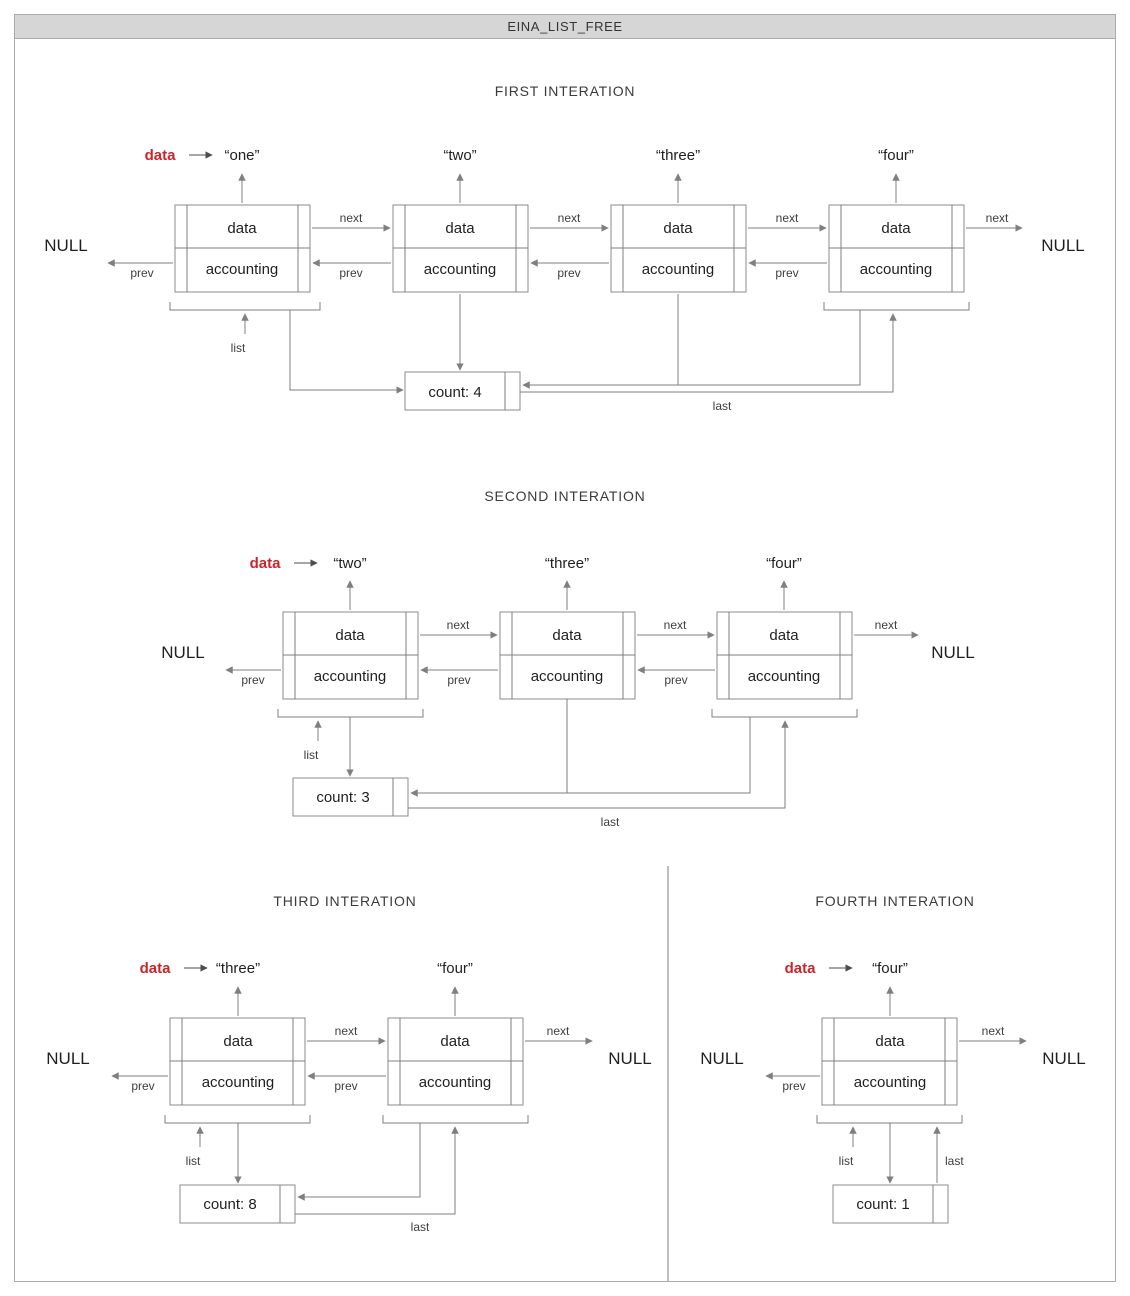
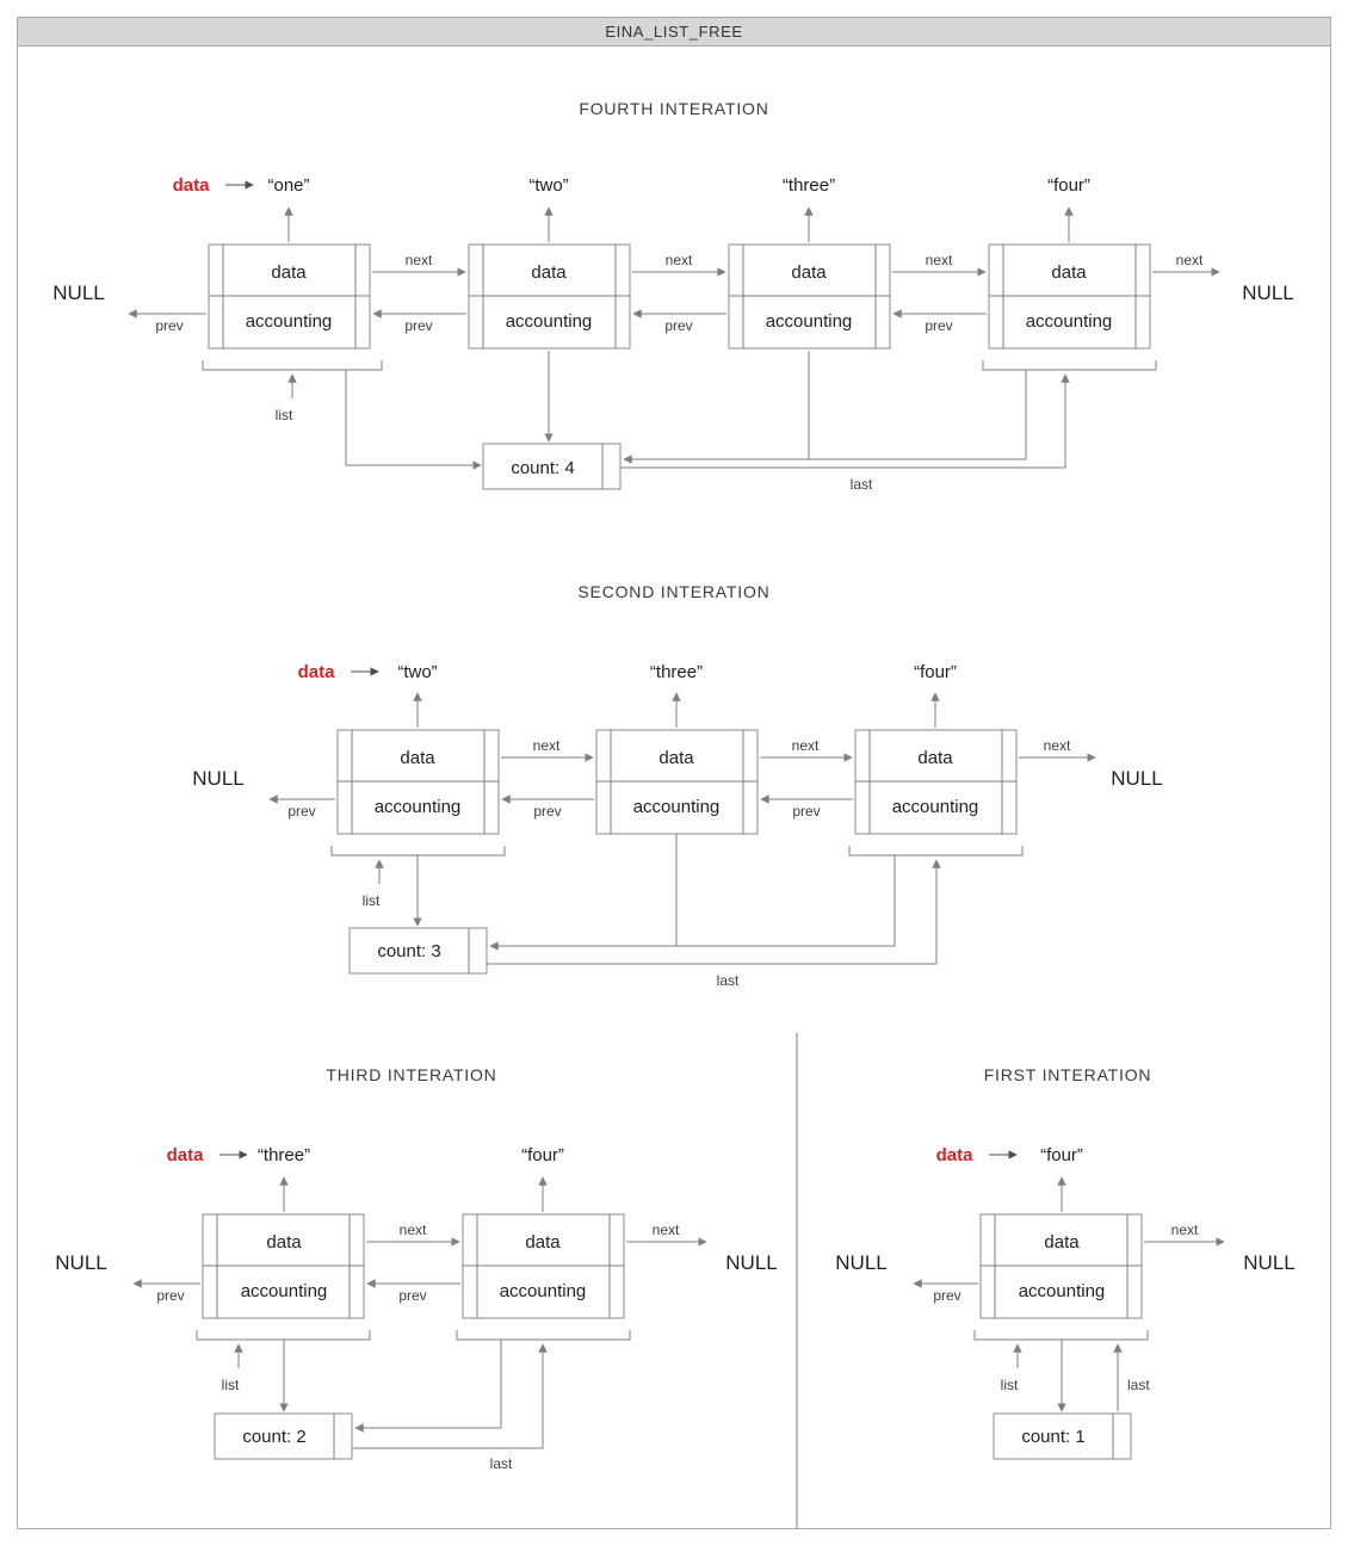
  EINA_LIST_FREE
- FIRST INTERATION
+ FOURTH INTERATION
  data
  “one”
  “two”
  “three”
  “four”
  data
  accounting
  data
  accounting
  data
  accounting
  data
  accounting
  next
  next
  next
  next
  prev
  prev
  prev
  prev
  NULL
  NULL
  list
  count: 4
  last
  SECOND INTERATION
  data
  “two”
  “three”
  “four”
  data
  accounting
  data
  accounting
  data
  accounting
  next
  next
  next
  prev
  prev
  prev
  NULL
  NULL
  list
  count: 3
  last
  THIRD INTERATION
  data
  “three”
  “four”
  data
  accounting
  data
  accounting
  next
  next
  prev
  prev
  NULL
  NULL
  list
- count: 8
+ count: 2
  last
- FOURTH INTERATION
+ FIRST INTERATION
  data
  “four”
  data
  accounting
  next
  prev
  NULL
  NULL
  list
  count: 1
  last
